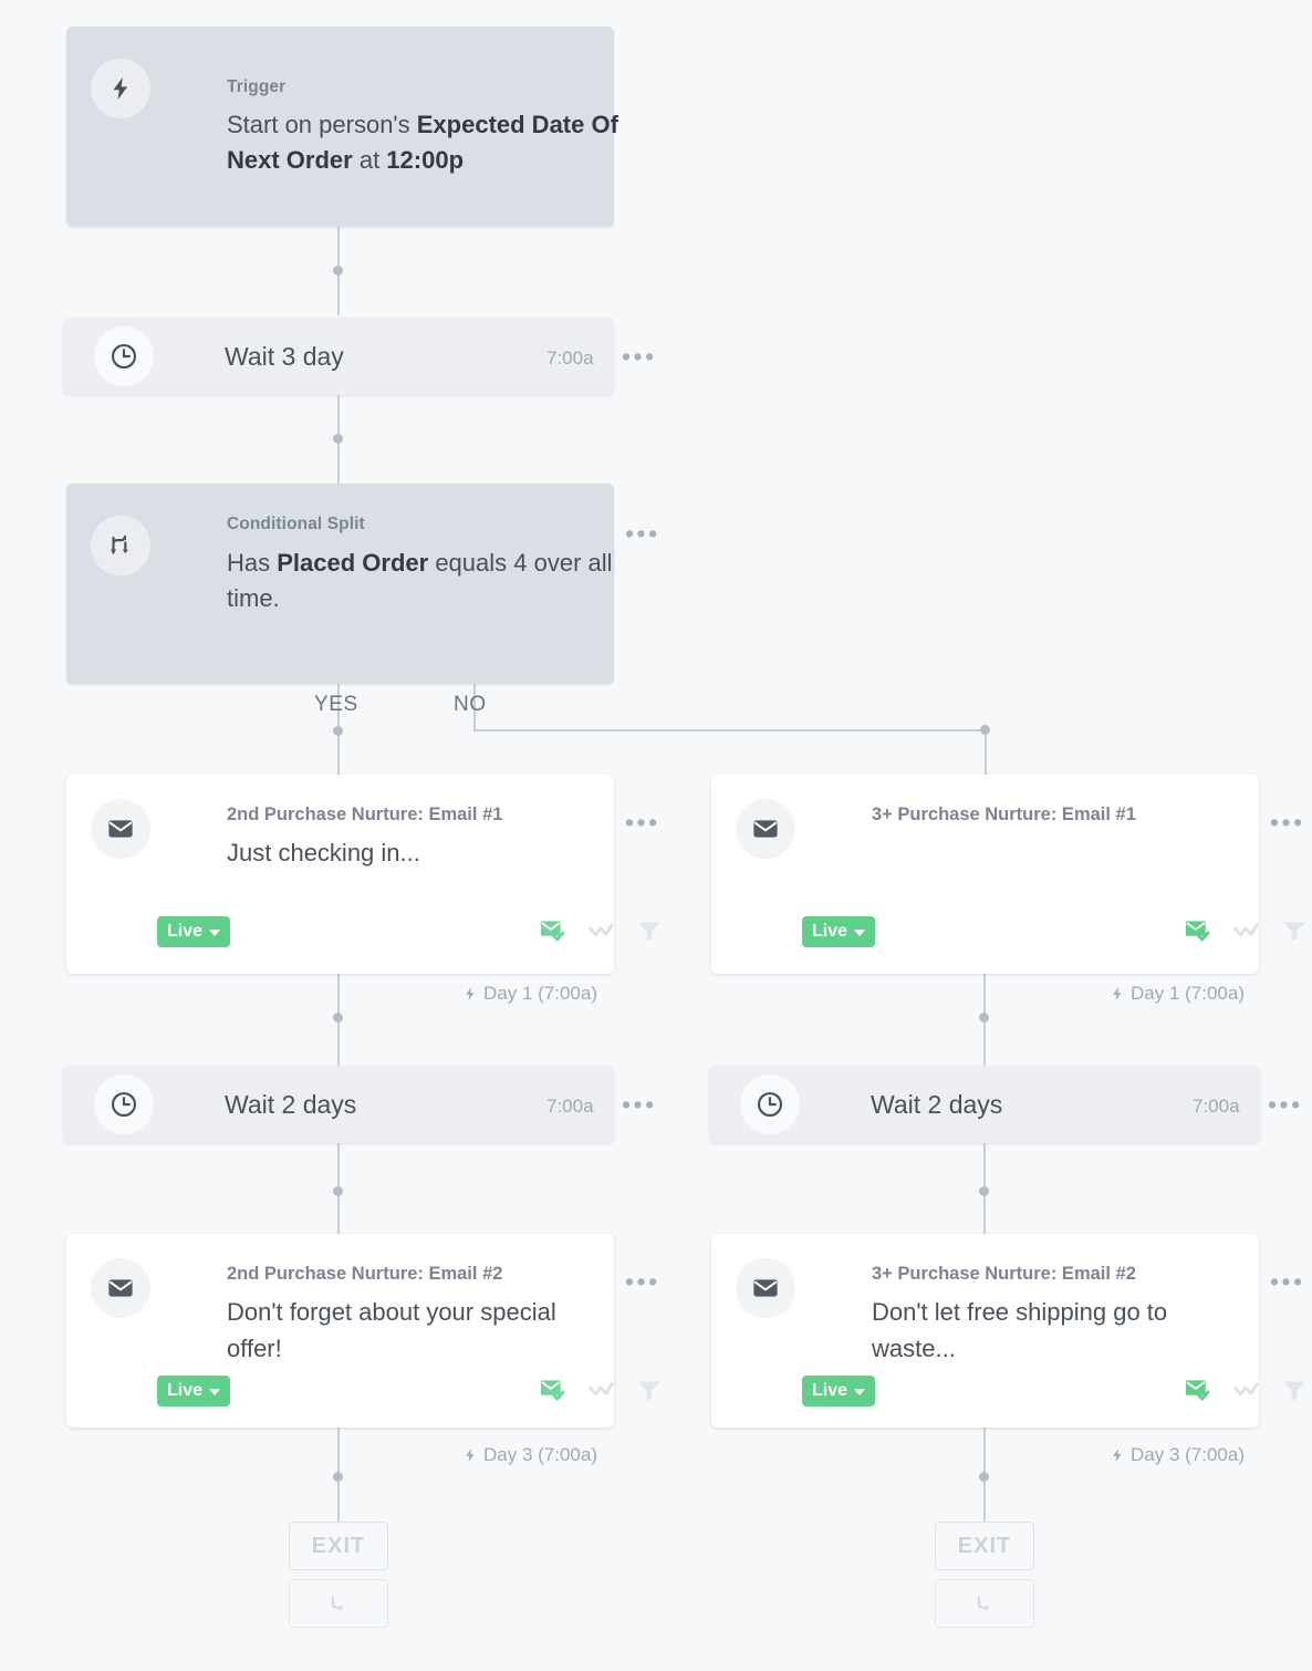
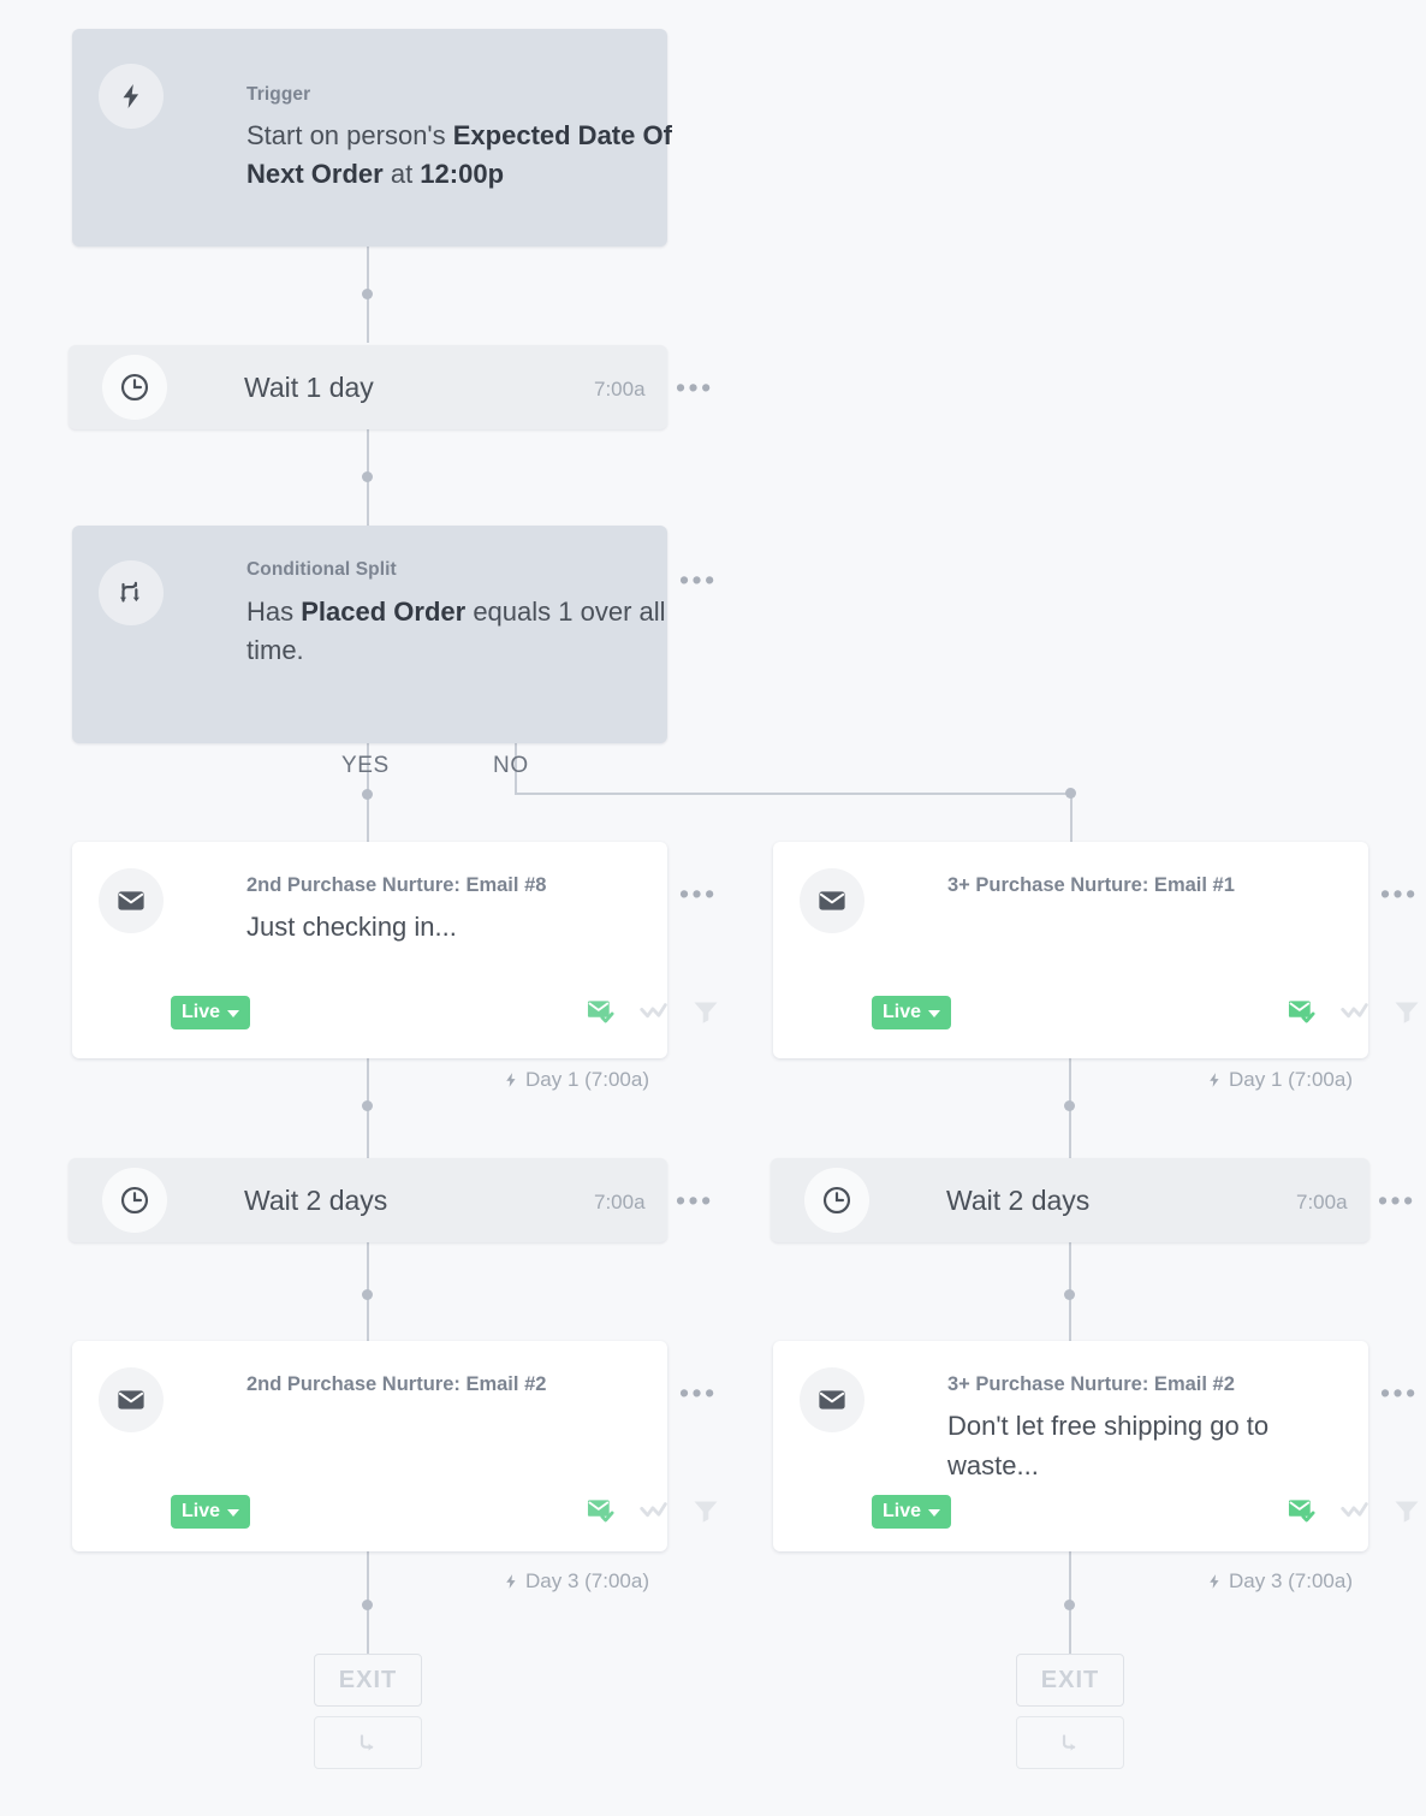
  Trigger
  Start on person's Expected Date Of Next Order at 12:00p
- Wait 3 day
+ Wait 1 day
  7:00a
  •••
  Conditional Split
  •••
- Has Placed Order equals 4 over all time.
+ Has Placed Order equals 1 over all time.
  YES
  NO
- 2nd Purchase Nurture: Email #1
+ 2nd Purchase Nurture: Email #8
  •••
  Just checking in...
  Live
  Day 1 (7:00a)
  Wait 2 days
  7:00a
  •••
  2nd Purchase Nurture: Email #2
  •••
- Don't forget about your special offer!
  Live
  Day 3 (7:00a)
  EXIT
  3+ Purchase Nurture: Email #1
  •••
  Live
  Day 1 (7:00a)
  Wait 2 days
  7:00a
  •••
  3+ Purchase Nurture: Email #2
  •••
  Don't let free shipping go to waste...
  Live
  Day 3 (7:00a)
  EXIT
